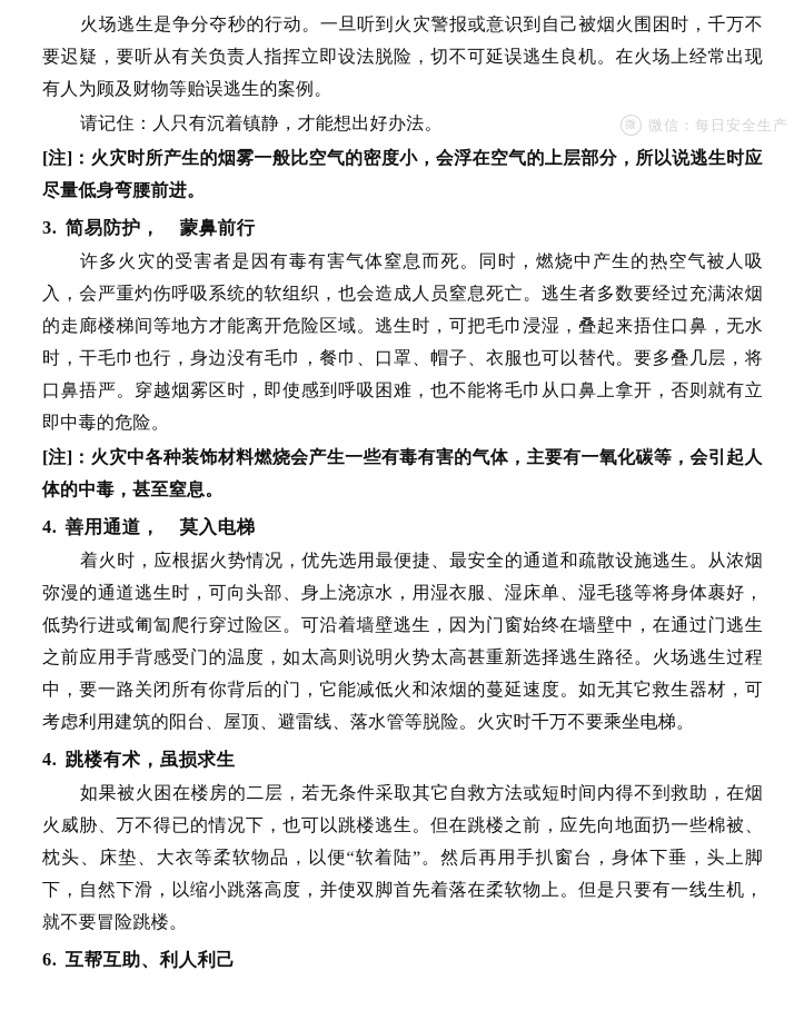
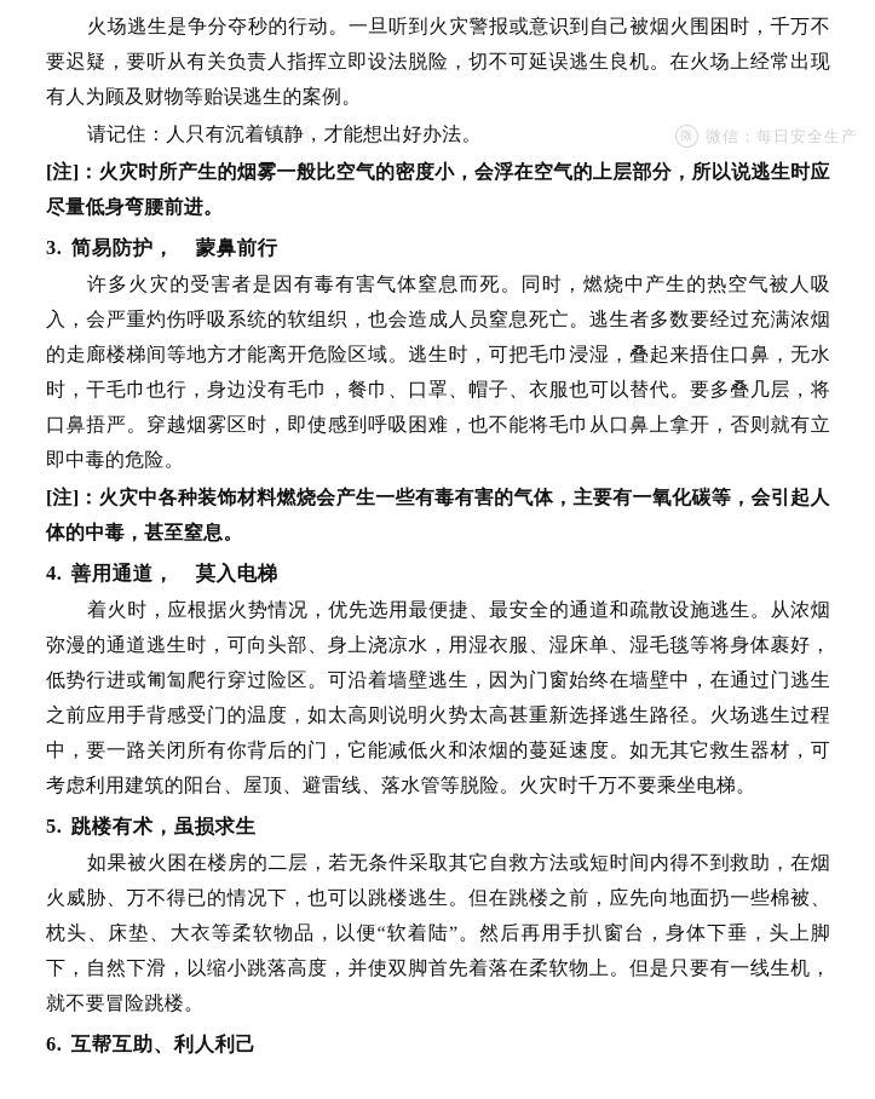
  微
  微信：每日安全生产
  火场逃生是争分夺秒的行动。一旦听到火灾警报或意识到自己被烟火围困时，千万不要迟疑，要听从有关负责人指挥立即设法脱险，切不可延误逃生良机。在火场上经常出现有人为顾及财物等贻误逃生的案例。
  请记住：人只有沉着镇静，才能想出好办法。
  [注]：火灾时所产生的烟雾一般比空气的密度小，会浮在空气的上层部分，所以说逃生时应尽量低身弯腰前进。
  3. 简易防护， 蒙鼻前行
  许多火灾的受害者是因有毒有害气体窒息而死。同时，燃烧中产生的热空气被人吸入，会严重灼伤呼吸系统的软组织，也会造成人员窒息死亡。逃生者多数要经过充满浓烟的走廊楼梯间等地方才能离开危险区域。逃生时，可把毛巾浸湿，叠起来捂住口鼻，无水时，干毛巾也行，身边没有毛巾，餐巾、口罩、帽子、衣服也可以替代。要多叠几层，将口鼻捂严。穿越烟雾区时，即使感到呼吸困难，也不能将毛巾从口鼻上拿开，否则就有立即中毒的危险。
  [注]：火灾中各种装饰材料燃烧会产生一些有毒有害的气体，主要有一氧化碳等，会引起人体的中毒，甚至窒息。
  4. 善用通道， 莫入电梯
  着火时，应根据火势情况，优先选用最便捷、最安全的通道和疏散设施逃生。从浓烟弥漫的通道逃生时，可向头部、身上浇凉水，用湿衣服、湿床单、湿毛毯等将身体裹好，低势行进或匍匐爬行穿过险区。可沿着墙壁逃生，因为门窗始终在墙壁中，在通过门逃生之前应用手背感受门的温度，如太高则说明火势太高甚重新选择逃生路径。火场逃生过程中，要一路关闭所有你背后的门，它能减低火和浓烟的蔓延速度。如无其它救生器材，可考虑利用建筑的阳台、屋顶、避雷线、落水管等脱险。火灾时千万不要乘坐电梯。
- 4. 跳楼有术，虽损求生
+ 5. 跳楼有术，虽损求生
  如果被火困在楼房的二层，若无条件采取其它自救方法或短时间内得不到救助，在烟火威胁、万不得已的情况下，也可以跳楼逃生。但在跳楼之前，应先向地面扔一些棉被、枕头、床垫、大衣等柔软物品，以便“软着陆”。然后再用手扒窗台，身体下垂，头上脚下，自然下滑，以缩小跳落高度，并使双脚首先着落在柔软物上。但是只要有一线生机，就不要冒险跳楼。
  6. 互帮互助、利人利己
